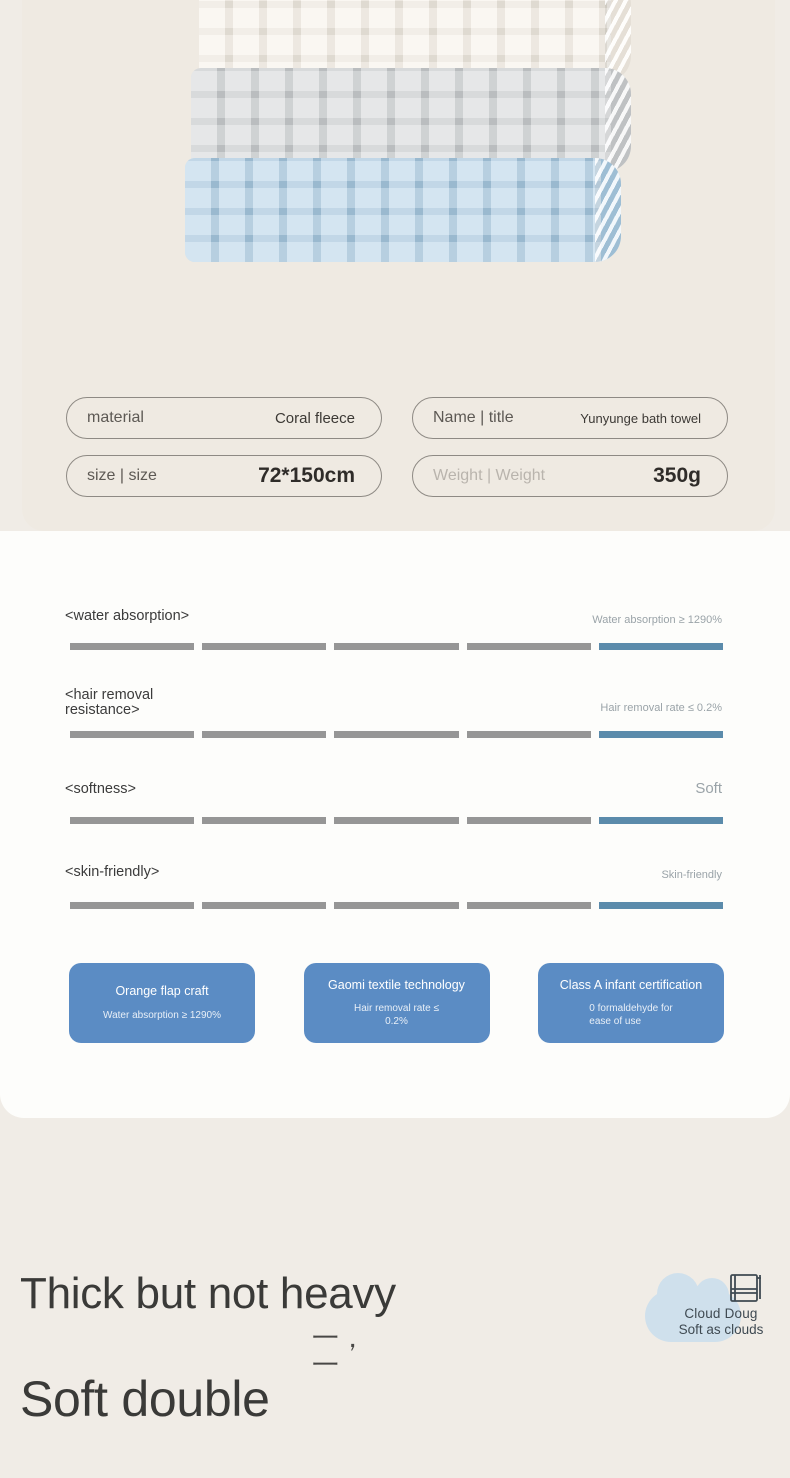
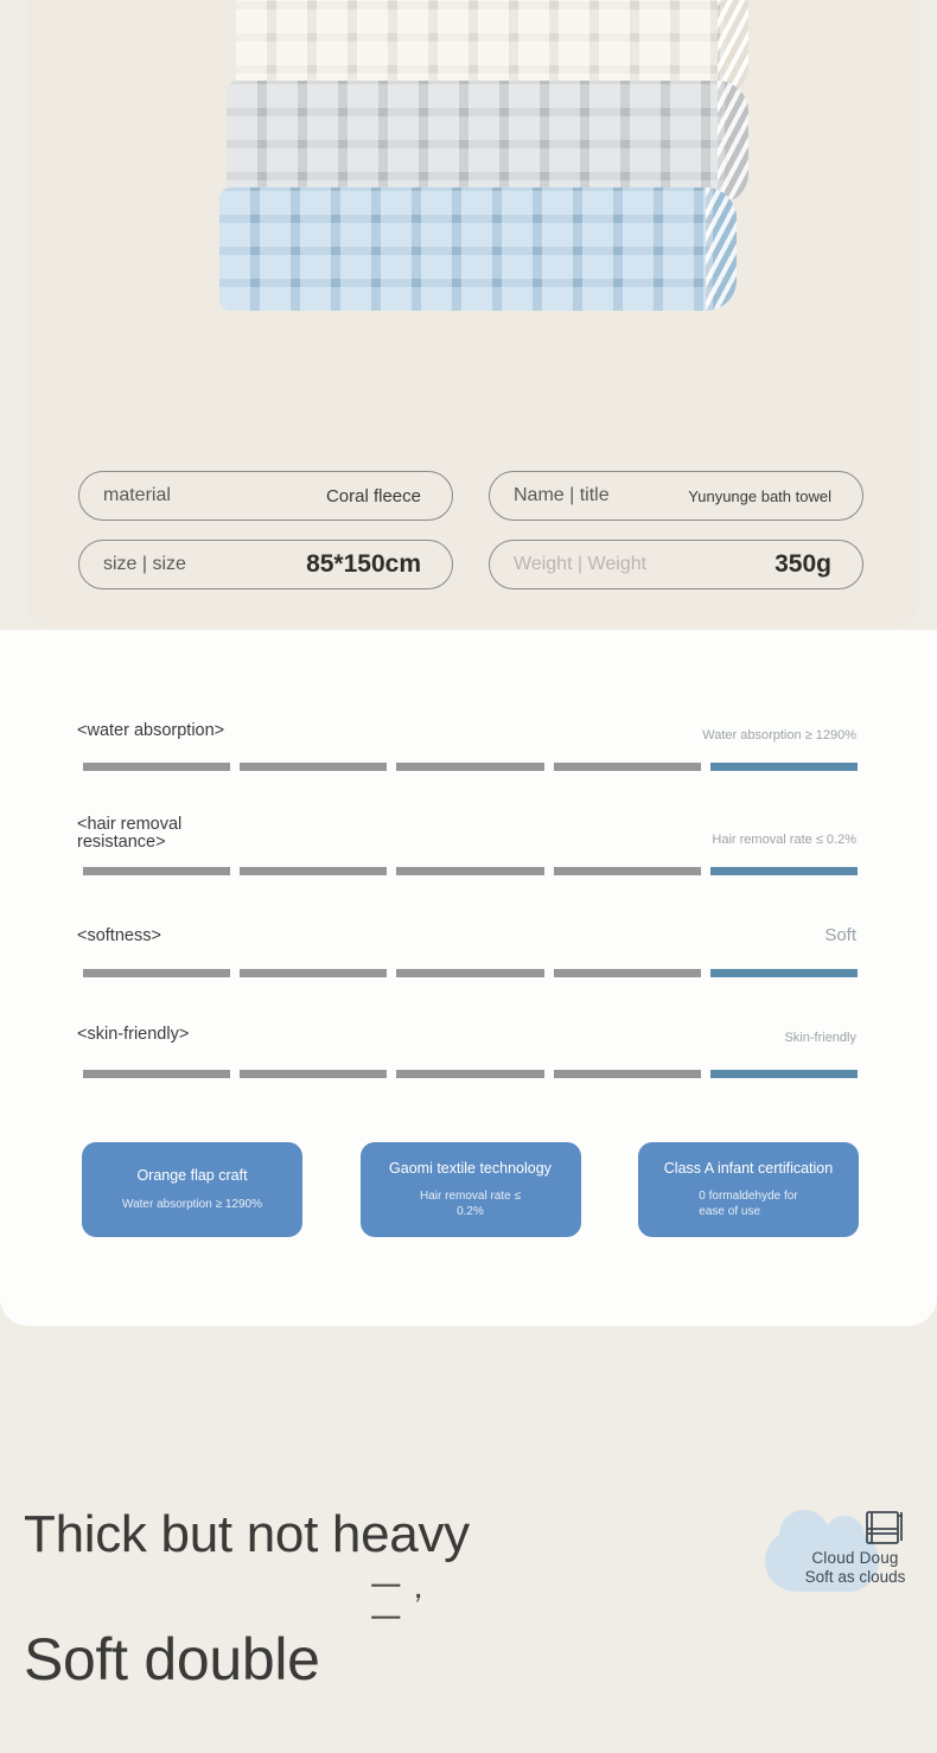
  material
  Coral fleece
  Name | title
  Yunyunge bath towel
  size | size
- 72*150cm
+ 85*150cm
  Weight | Weight
  350g
  <water absorption>
  Water absorption ≥ 1290%
  <hair removal
  resistance>
  Hair removal rate ≤ 0.2%
  <softness>
  Soft
  <skin-friendly>
  Skin-friendly
  Orange flap craft
  Water absorption ≥ 1290%
  Gaomi textile technology
  Hair removal rate ≤
  0.2%
  Class A infant certification
  0 formaldehyde for
  ease of use
  Thick but not heavy
  一，一
  Soft double
  Cloud Doug
  Soft as clouds
